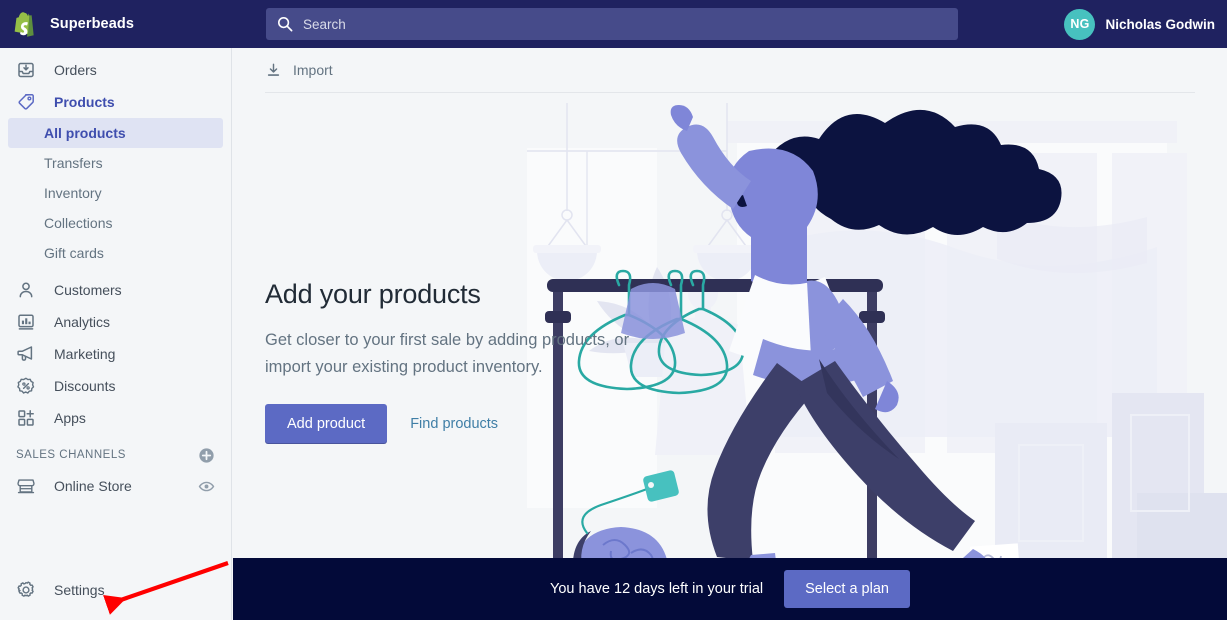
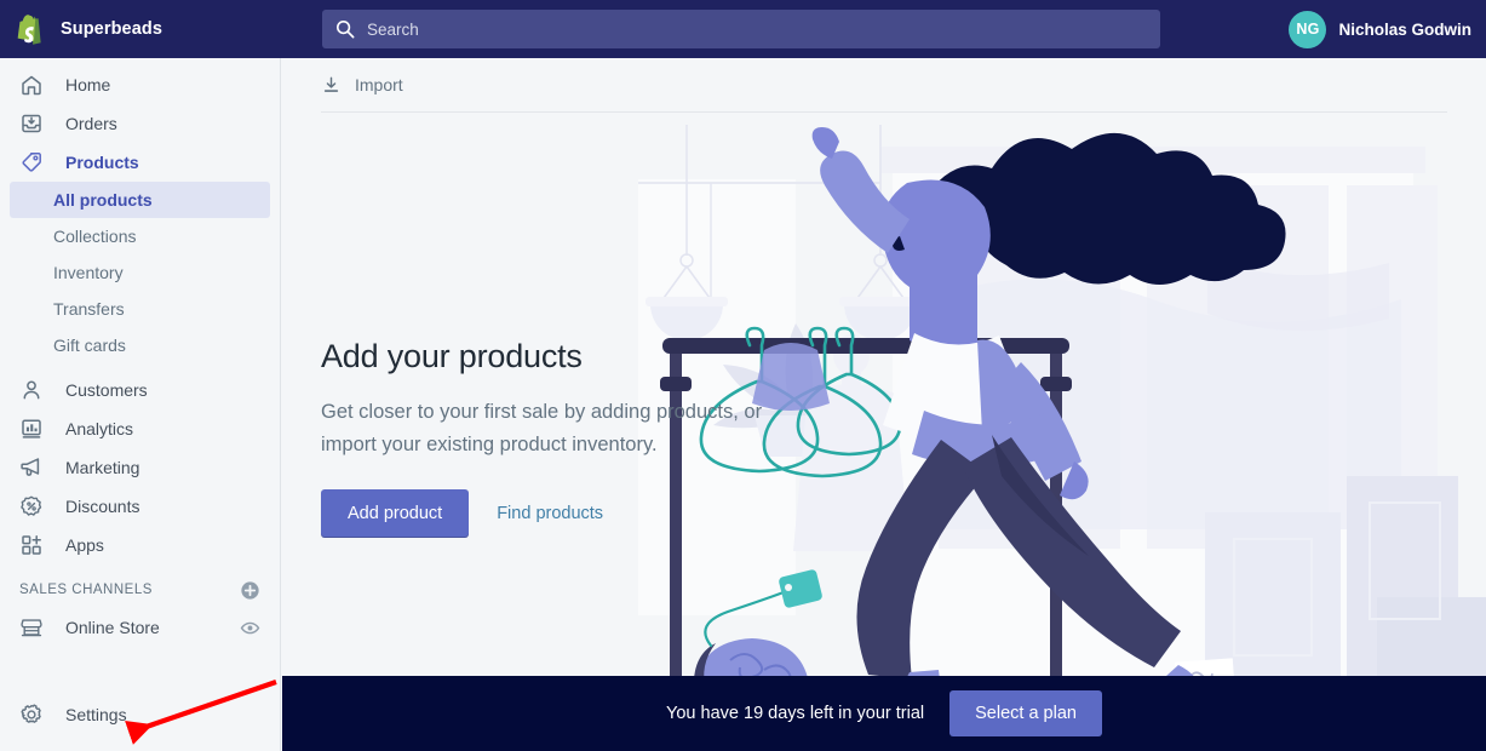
  Superbeads
  Search
  NG
  Nicholas Godwin
+ Home
  Orders
  Products
  All products
- Transfers
+ Collections
  Inventory
- Collections
+ Transfers
  Gift cards
  Customers
  Analytics
  Marketing
  Discounts
  Apps
  SALES CHANNELS
  Online Store
  Settings
  Import
  Add your products
  Get closer to your first sale by adding products, or import your existing product inventory.
  Add product
  Find products
- You have 12 days left in your trial
+ You have 19 days left in your trial
  Select a plan
